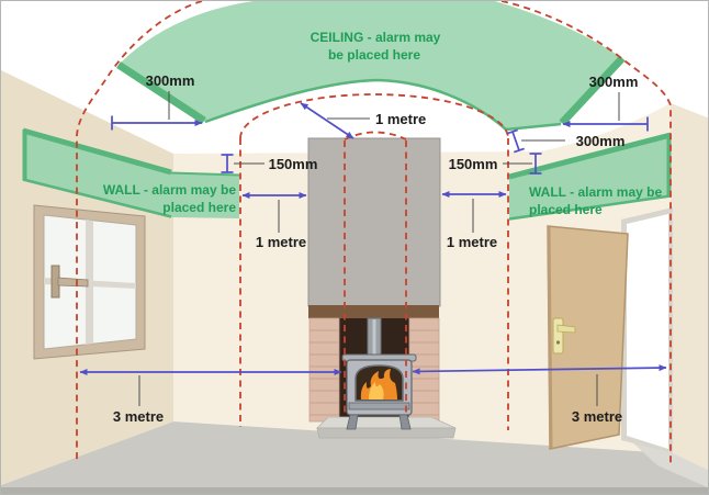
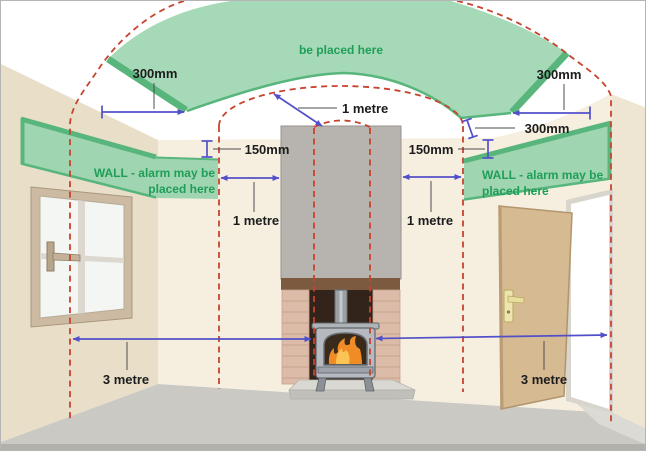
- CEILING - alarm may
  be placed here
  WALL - alarm may be
  placed here
  WALL - alarm may be
  placed here
  300mm
  300mm
  300mm
  150mm
  150mm
  1 metre
  1 metre
  1 metre
  3 metre
  3 metre
